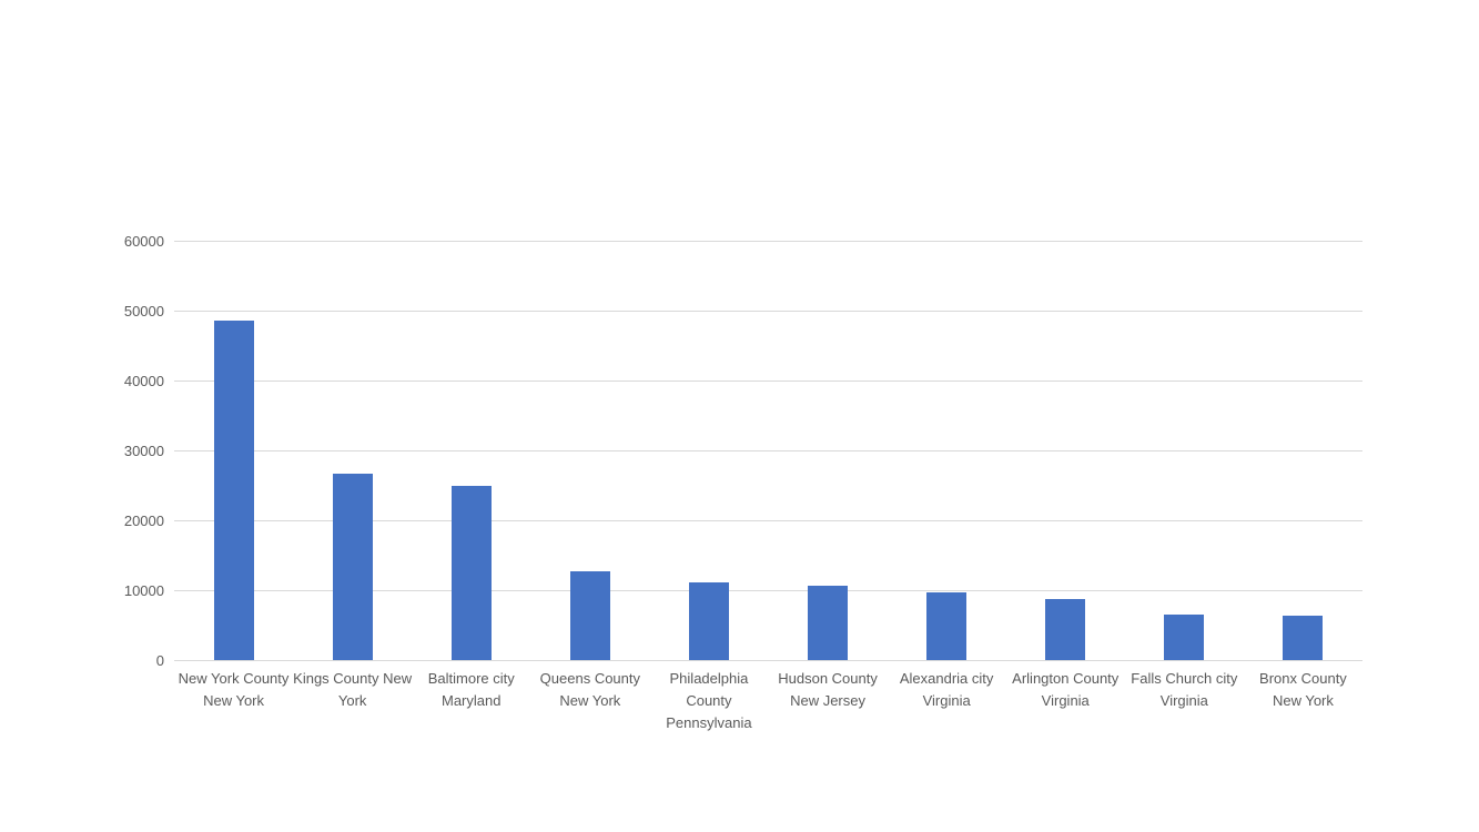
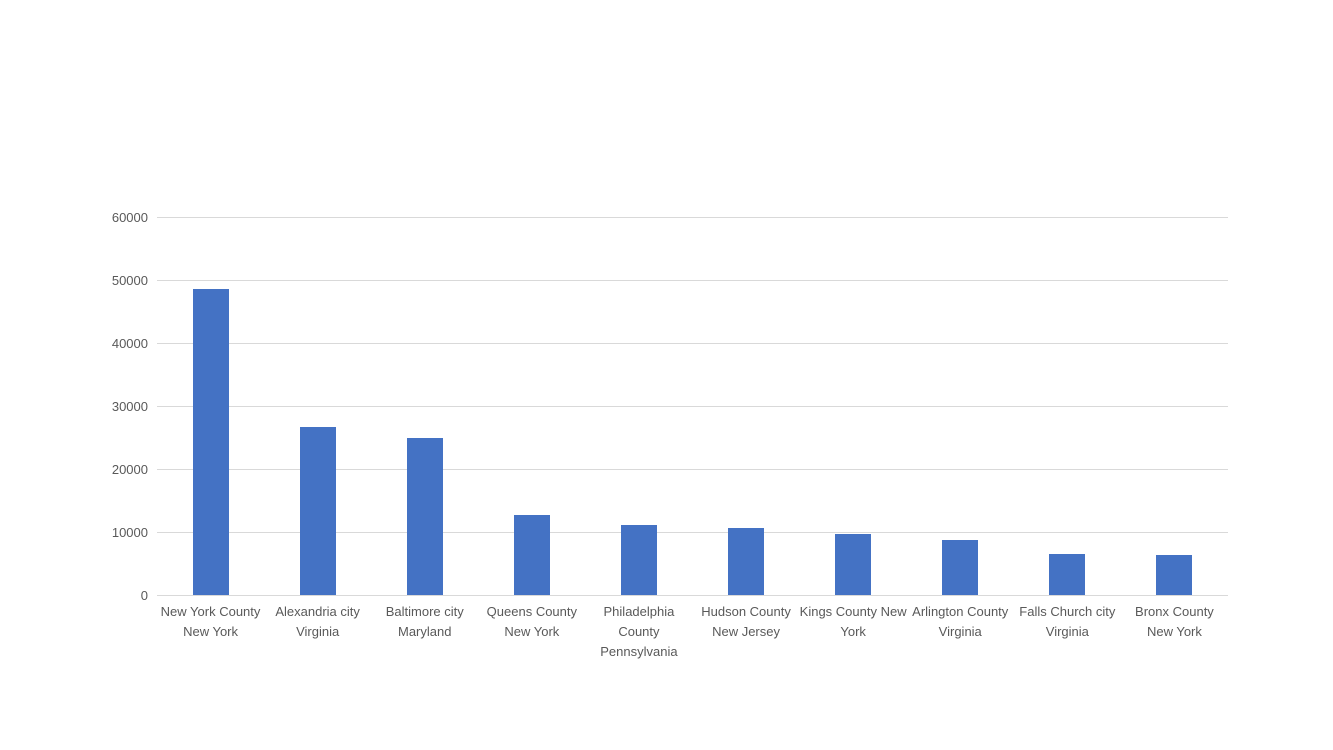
  60000
  50000
  40000
  30000
  20000
  10000
  0
  New York County New York
- Kings County New York
+ Alexandria city Virginia
  Baltimore city Maryland
  Queens County New York
  Philadelphia County Pennsylvania
  Hudson County New Jersey
- Alexandria city Virginia
+ Kings County New York
  Arlington County Virginia
  Falls Church city Virginia
  Bronx County New York
